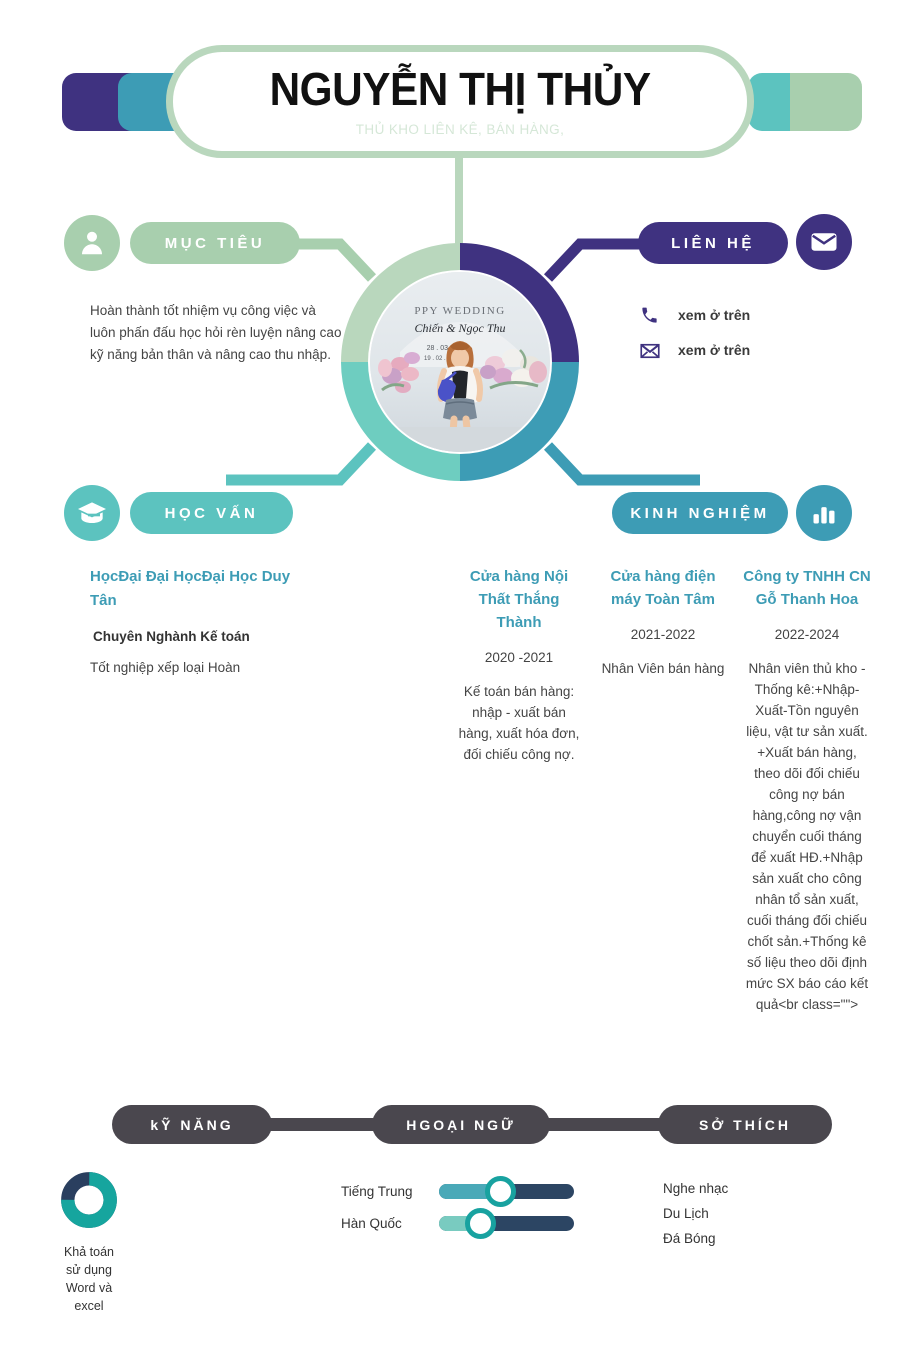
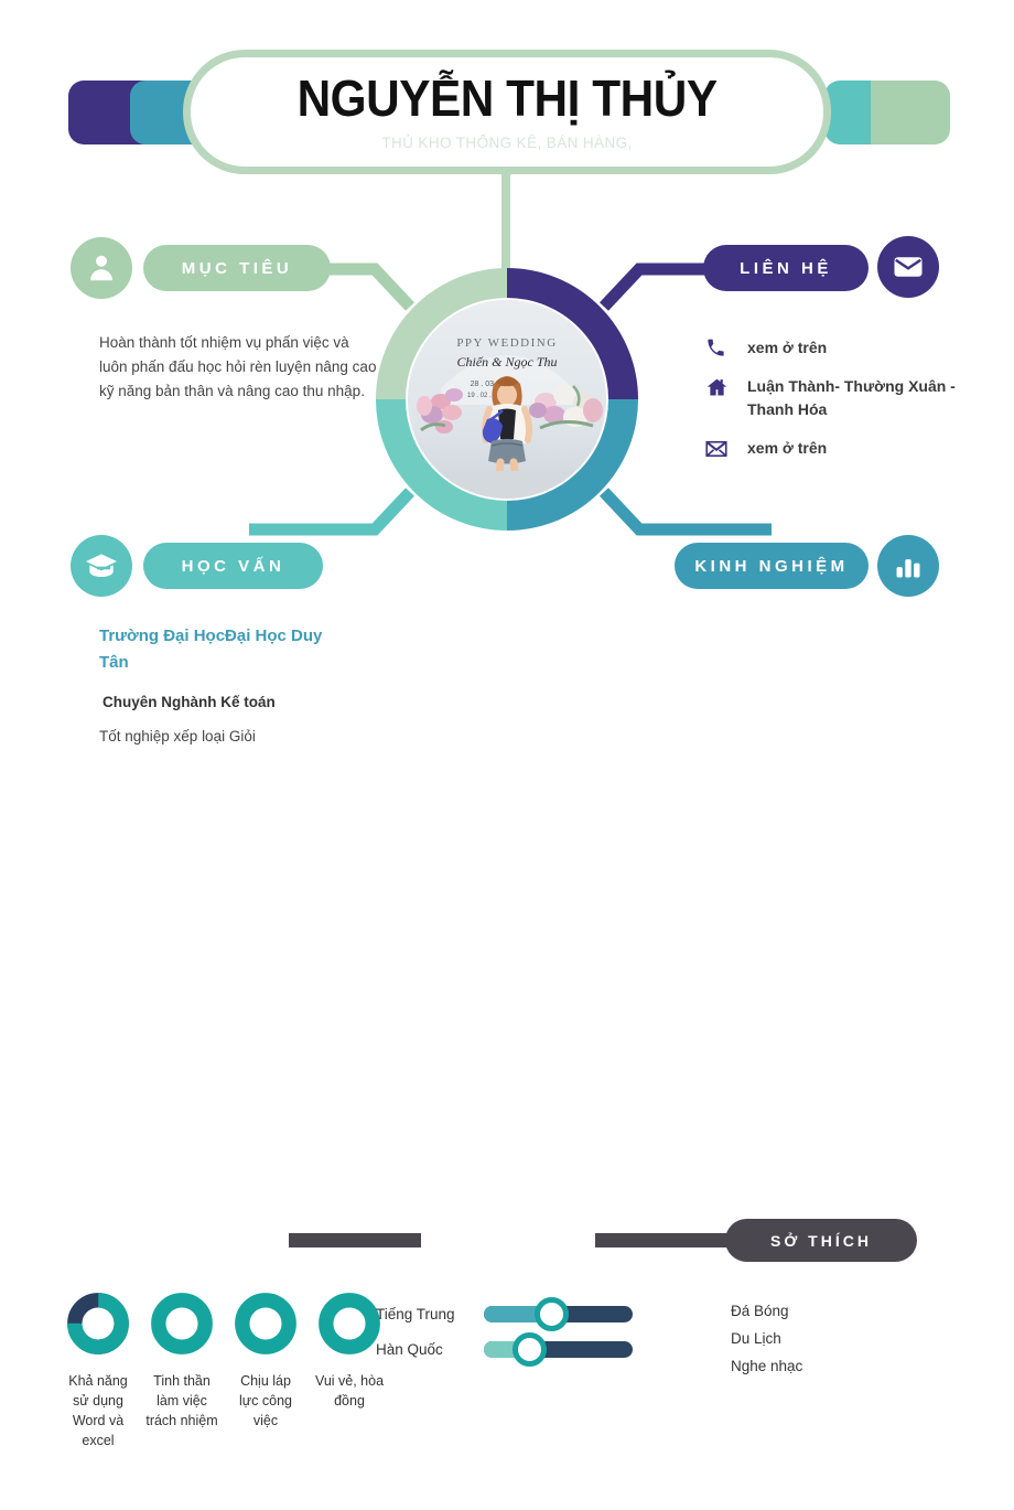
  NGUYỄN THỊ THỦY
- THỦ KHO LIÊN KÊ, BÁN HÀNG,
+ THỦ KHO THỐNG KÊ, BÁN HÀNG,
  PPY WEDDING
  Chiến & Ngọc Thu
  MỤC TIÊU
- Hoàn thành tốt nhiệm vụ công việc và luôn phấn đấu học hỏi rèn luyện nâng cao kỹ năng bản thân và nâng cao thu nhập.
+ Hoàn thành tốt nhiệm vụ phấn việc và luôn phấn đấu học hỏi rèn luyện nâng cao kỹ năng bản thân và nâng cao thu nhập.
  LIÊN HỆ
  xem ở trên
+ Luận Thành- Thường Xuân - Thanh Hóa
  xem ở trên
  HỌC VẤN
- HọcĐại Đại HọcĐại Học Duy Tân
+ Trường Đại HọcĐại Học Duy Tân
  Chuyên Nghành Kế toán
- Tốt nghiệp xếp loại Hoàn
+ Tốt nghiệp xếp loại Giỏi
  KINH NGHIỆM
- Cửa hàng Nội Thất Thắng Thành
- 2020 -2021
- Kế toán bán hàng: nhập - xuất bán hàng, xuất hóa đơn, đối chiếu công nợ.
- Cửa hàng điện máy Toàn Tâm
- 2021-2022
- Nhân Viên bán hàng
- Công ty TNHH CN Gỗ Thanh Hoa
- 2022-2024
- Nhân viên thủ kho - Thống kê:+Nhập-Xuất-Tồn nguyên liệu, vật tư sản xuất. +Xuất bán hàng, theo dõi đối chiếu công nợ bán hàng,công nợ vận chuyển cuối tháng để xuất HĐ.+Nhập sản xuất cho công nhân tổ sản xuất, cuối tháng đối chiếu chốt sản.+Thống kê số liệu theo dõi định mức SX báo cáo kết quả<br class="">
- kỸ NĂNG
- HGOẠI NGỮ
  SỞ THÍCH
- Khả toán sử dụng Word và excel
+ Khả năng sử dụng Word và excel
+ Tinh thần làm việc trách nhiệm
+ Chịu láp lực công việc
+ Vui vẻ, hòa đồng
  Tiếng Trung
  Hàn Quốc
- Nghe nhạc
+ Đá Bóng
  Du Lịch
- Đá Bóng
+ Nghe nhạc
